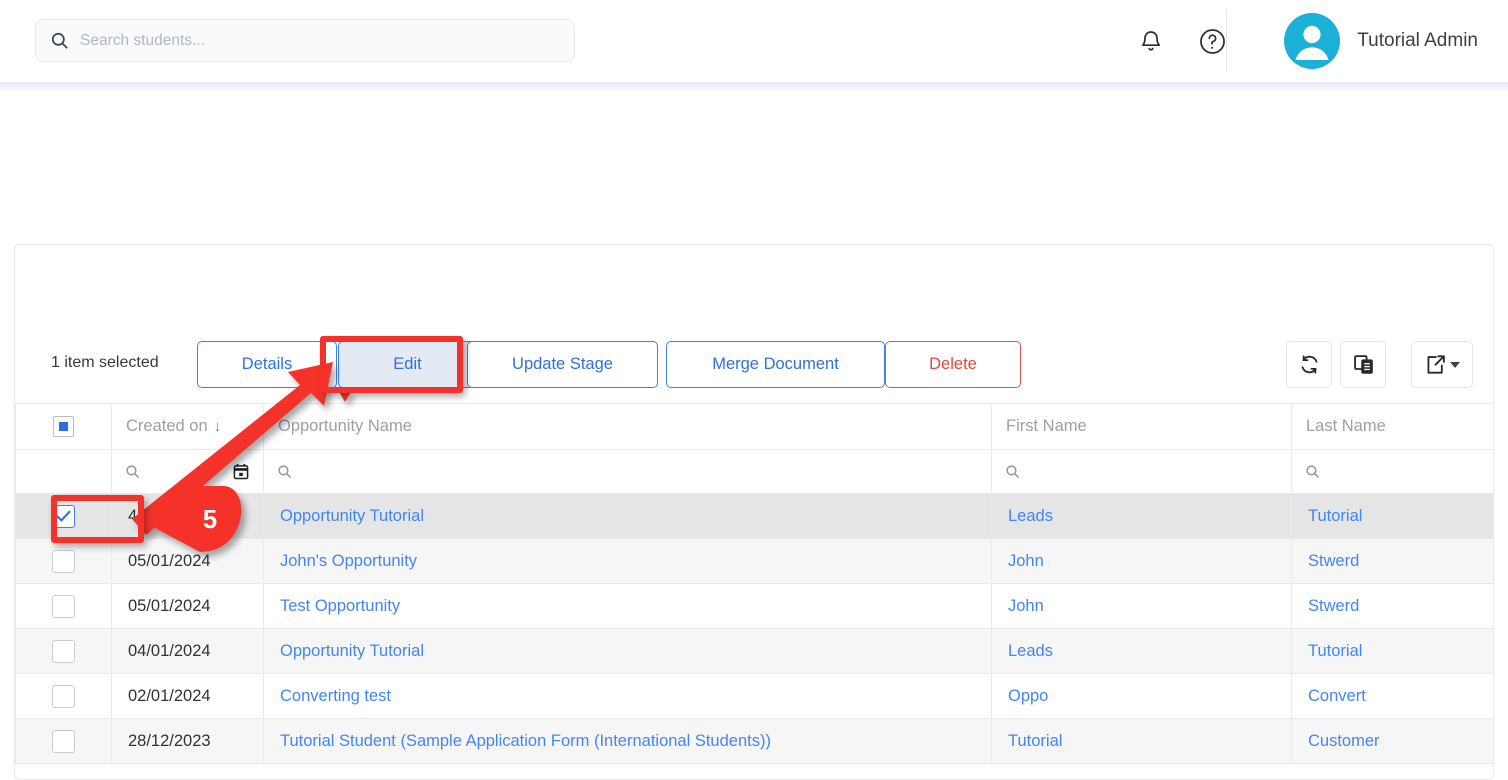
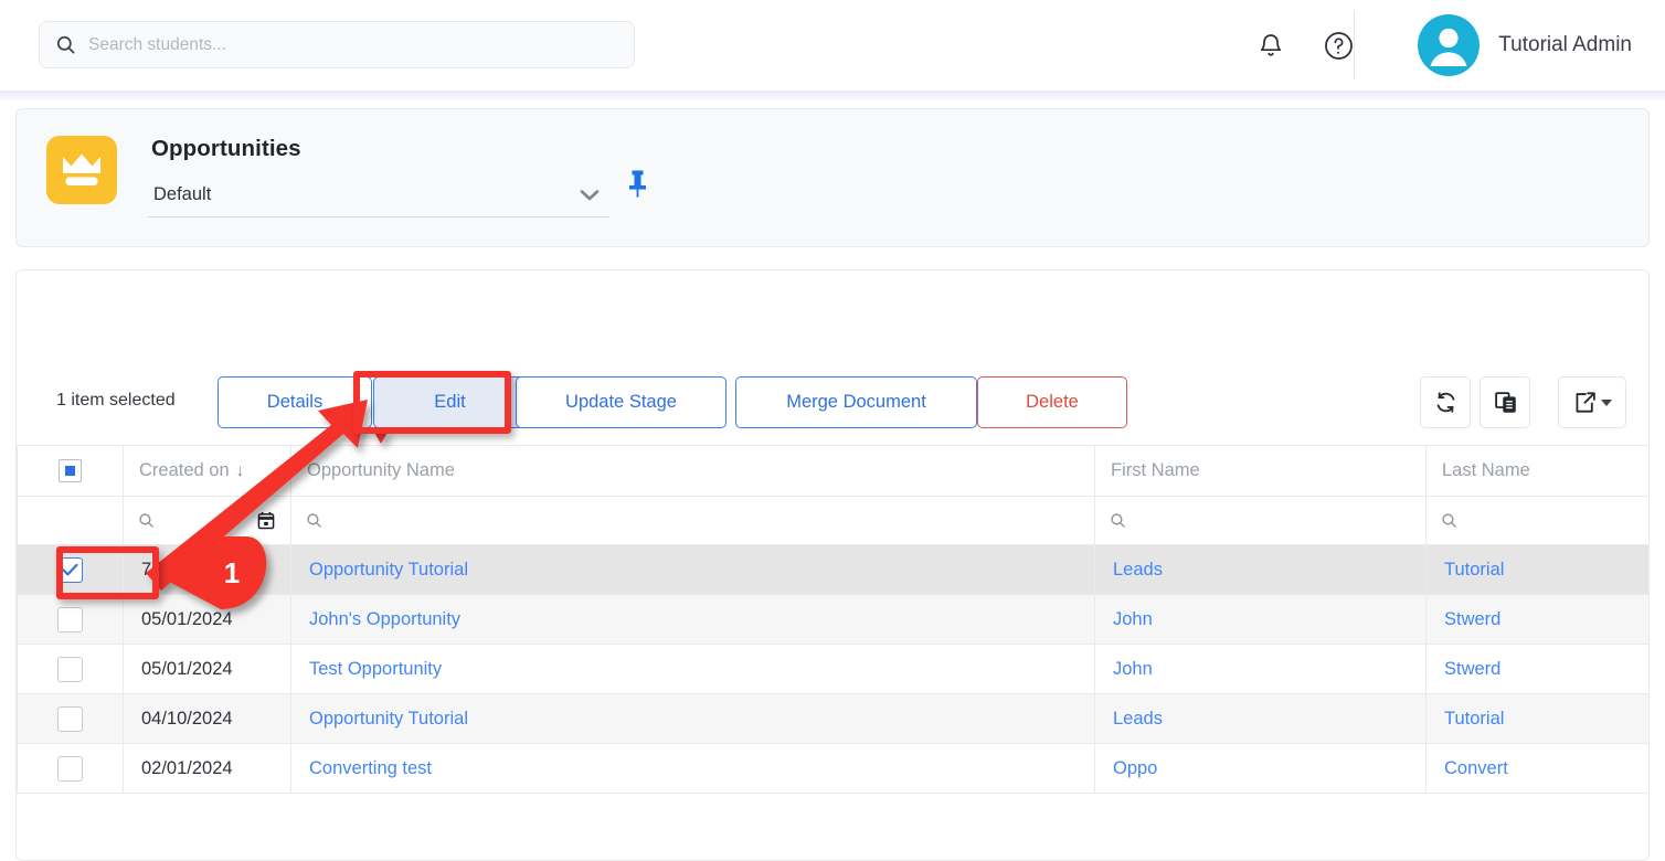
  Search students...
  Tutorial Admin
+ Opportunities
+ Default
  1 item selected
  Details
  Edit
  Update Stage
  Merge Document
  Delete
  	Created on ↓	Opportunity Name	First Name	Last Name
- 	4	Opportunity Tutorial	Leads	Tutorial
+ 	7	Opportunity Tutorial	Leads	Tutorial
  	05/01/2024	John's Opportunity	John	Stwerd
  	05/01/2024	Test Opportunity	John	Stwerd
- 	04/01/2024	Opportunity Tutorial	Leads	Tutorial
+ 	04/10/2024	Opportunity Tutorial	Leads	Tutorial
  	02/01/2024	Converting test	Oppo	Convert
- 	28/12/2023	Tutorial Student (Sample Application Form (International Students))	Tutorial	Customer
- 5
+ 1
